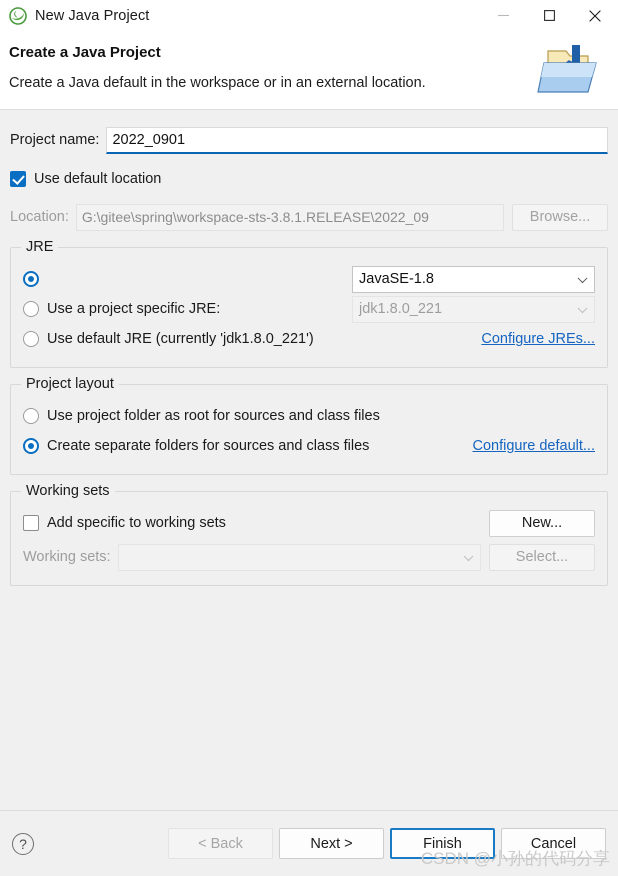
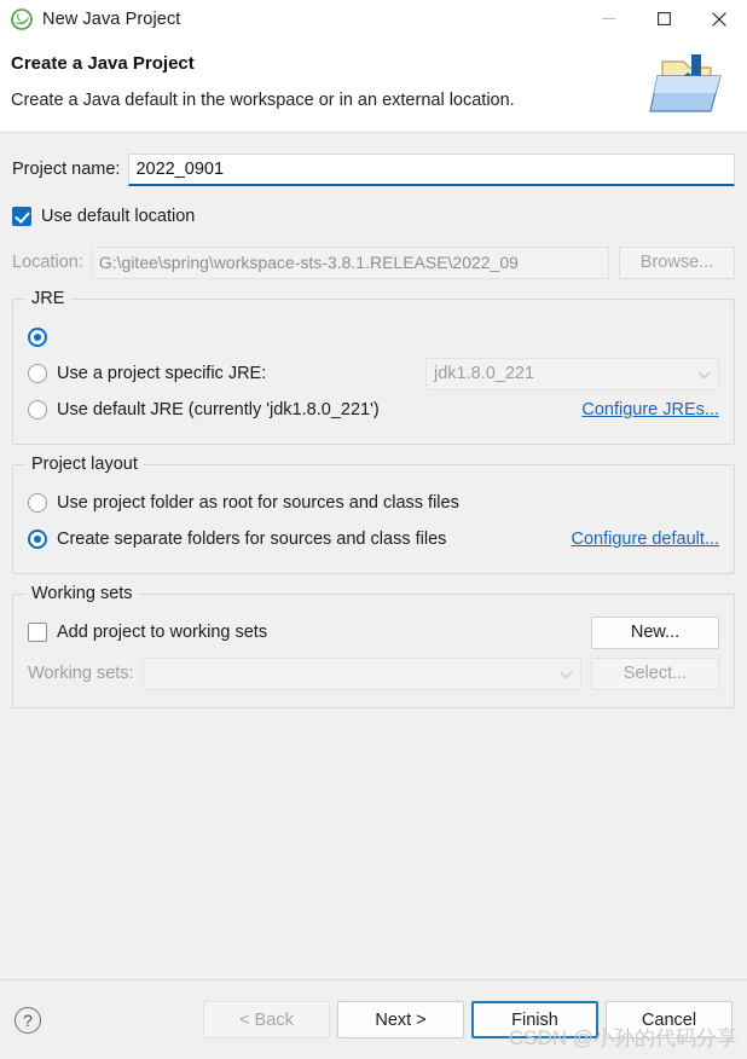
  New Java Project
  Create a Java Project
  Create a Java default in the workspace or in an external location.
  Project name:
  2022_0901
  Use default location
  Location:
  G:\gitee\spring\workspace-sts-3.8.1.RELEASE\2022_09
  Browse...
  JRE
- JavaSE-1.8
  Use a project specific JRE:
  jdk1.8.0_221
  Use default JRE (currently 'jdk1.8.0_221')
  Configure JREs...
  Project layout
  Use project folder as root for sources and class files
  Create separate folders for sources and class files
  Configure default...
  Working sets
- Add specific to working sets
+ Add project to working sets
  New...
  Working sets:
  Select...
  ?
  < Back
  Next >
  Finish
  Cancel
  CSDN @小孙的代码分享
